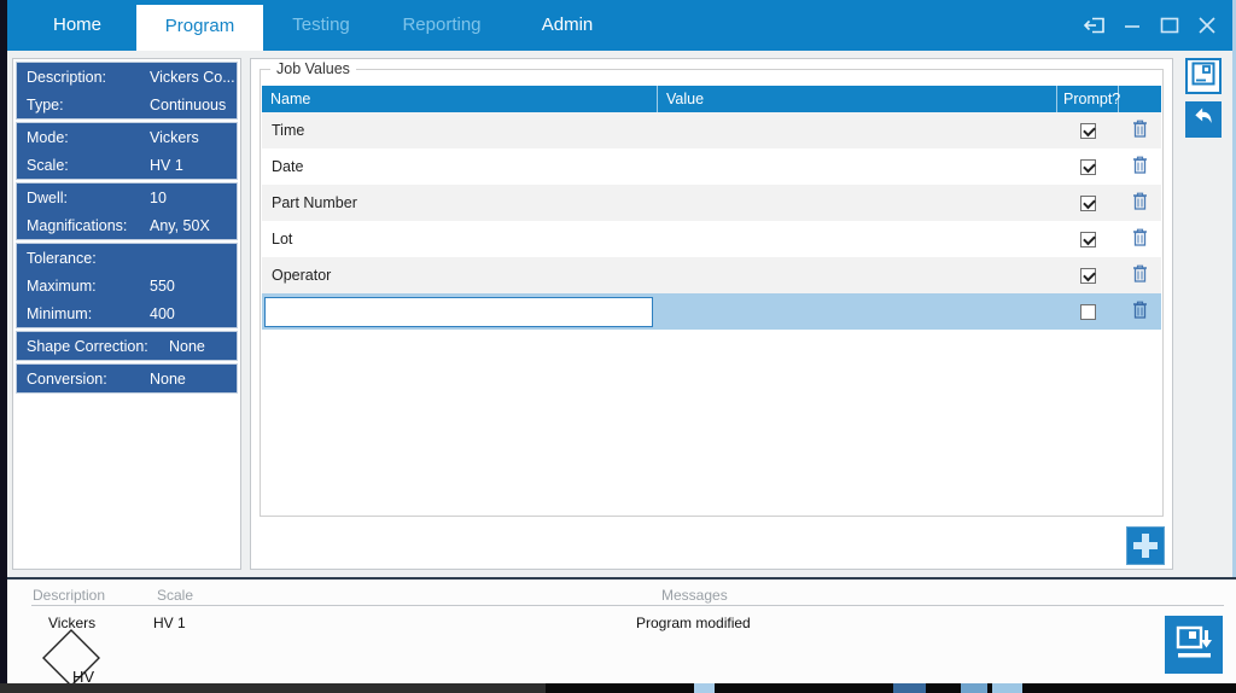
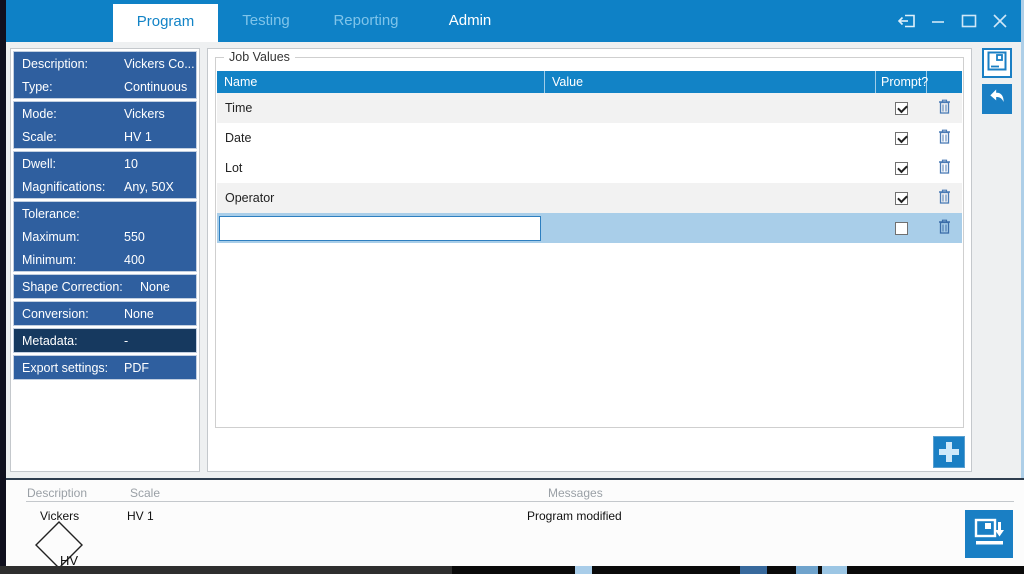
- Home
  Program
  Testing
  Reporting
  Admin
  Description:
  Vickers Co...
  Type:
  Continuous
  Mode:
  Vickers
  Scale:
  HV 1
  Dwell:
  10
  Magnifications:
  Any, 50X
  Tolerance:
  Maximum:
  550
  Minimum:
  400
  Shape Correction:
  None
  Conversion:
  None
+ Metadata:
+ -
+ Export settings:
+ PDF
  Job Values
  Name
  Value
  Prompt?
  Time
  Date
- Part Number
  Lot
  Operator
  Description
  Scale
  Messages
  Vickers
  HV 1
  Program modified
  HV
